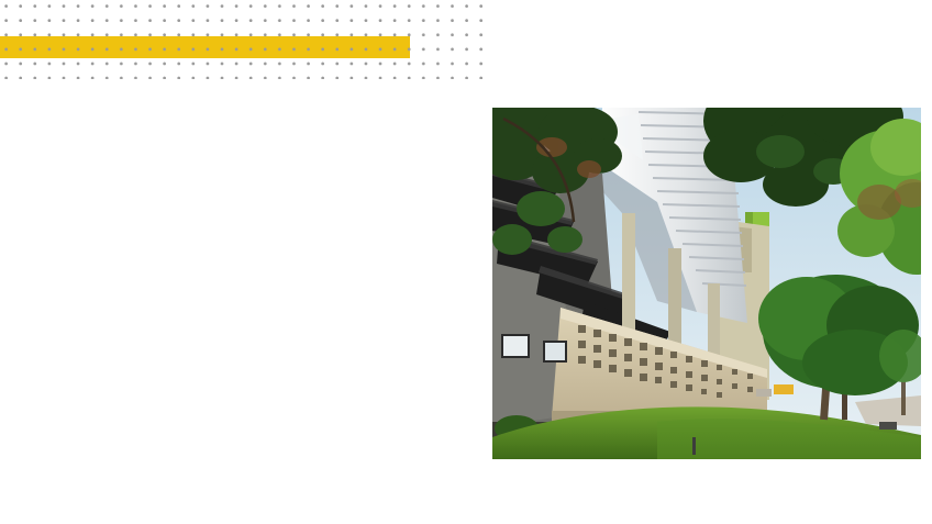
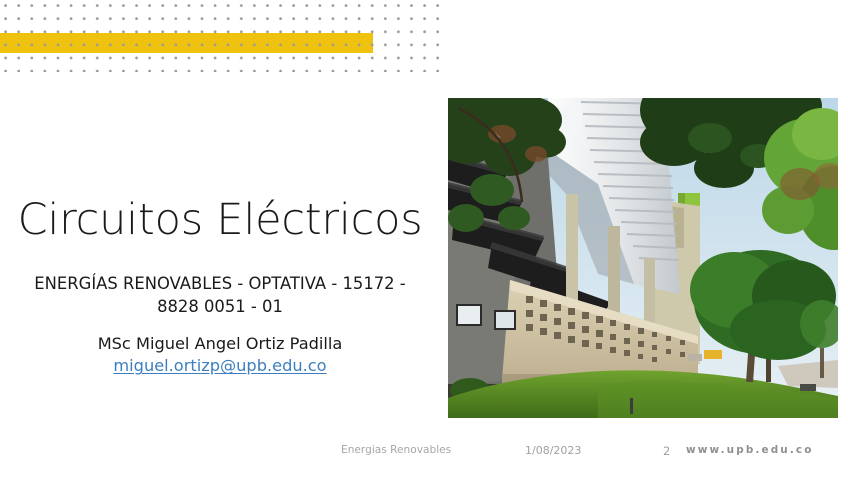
+ Circuitos Eléctricos
+ ENERGÍAS RENOVABLES - OPTATIVA - 15172 - 8828 0051 - 01
+ MSc Miguel Angel Ortiz Padilla
+ miguel.ortizp@upb.edu.co
+ Energias Renovables
+ 1/08/2023
+ 2
+ www.upb.edu.co
